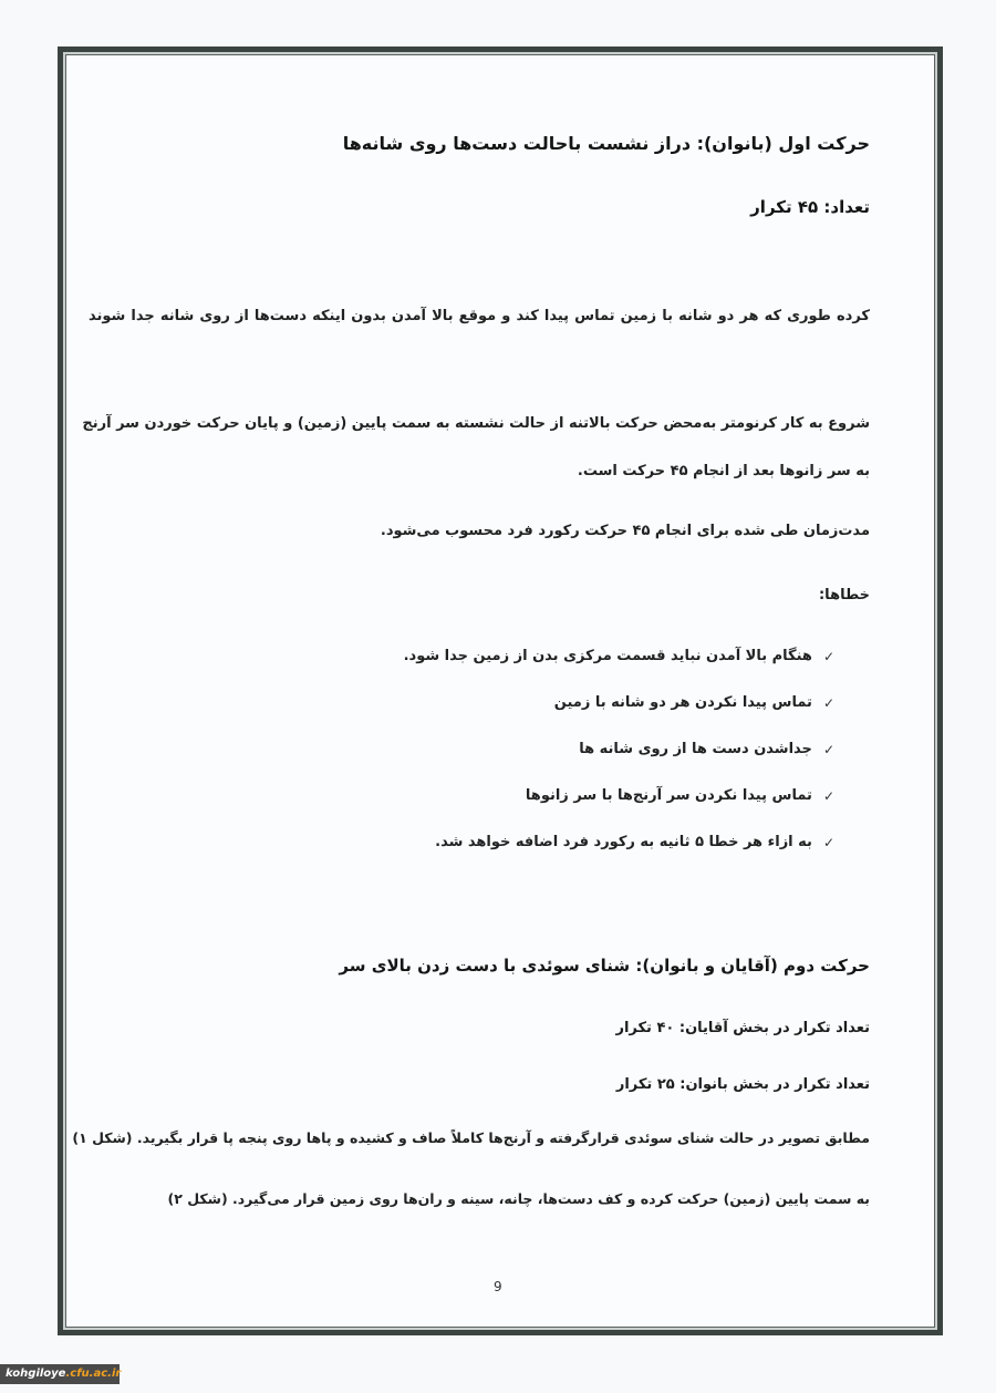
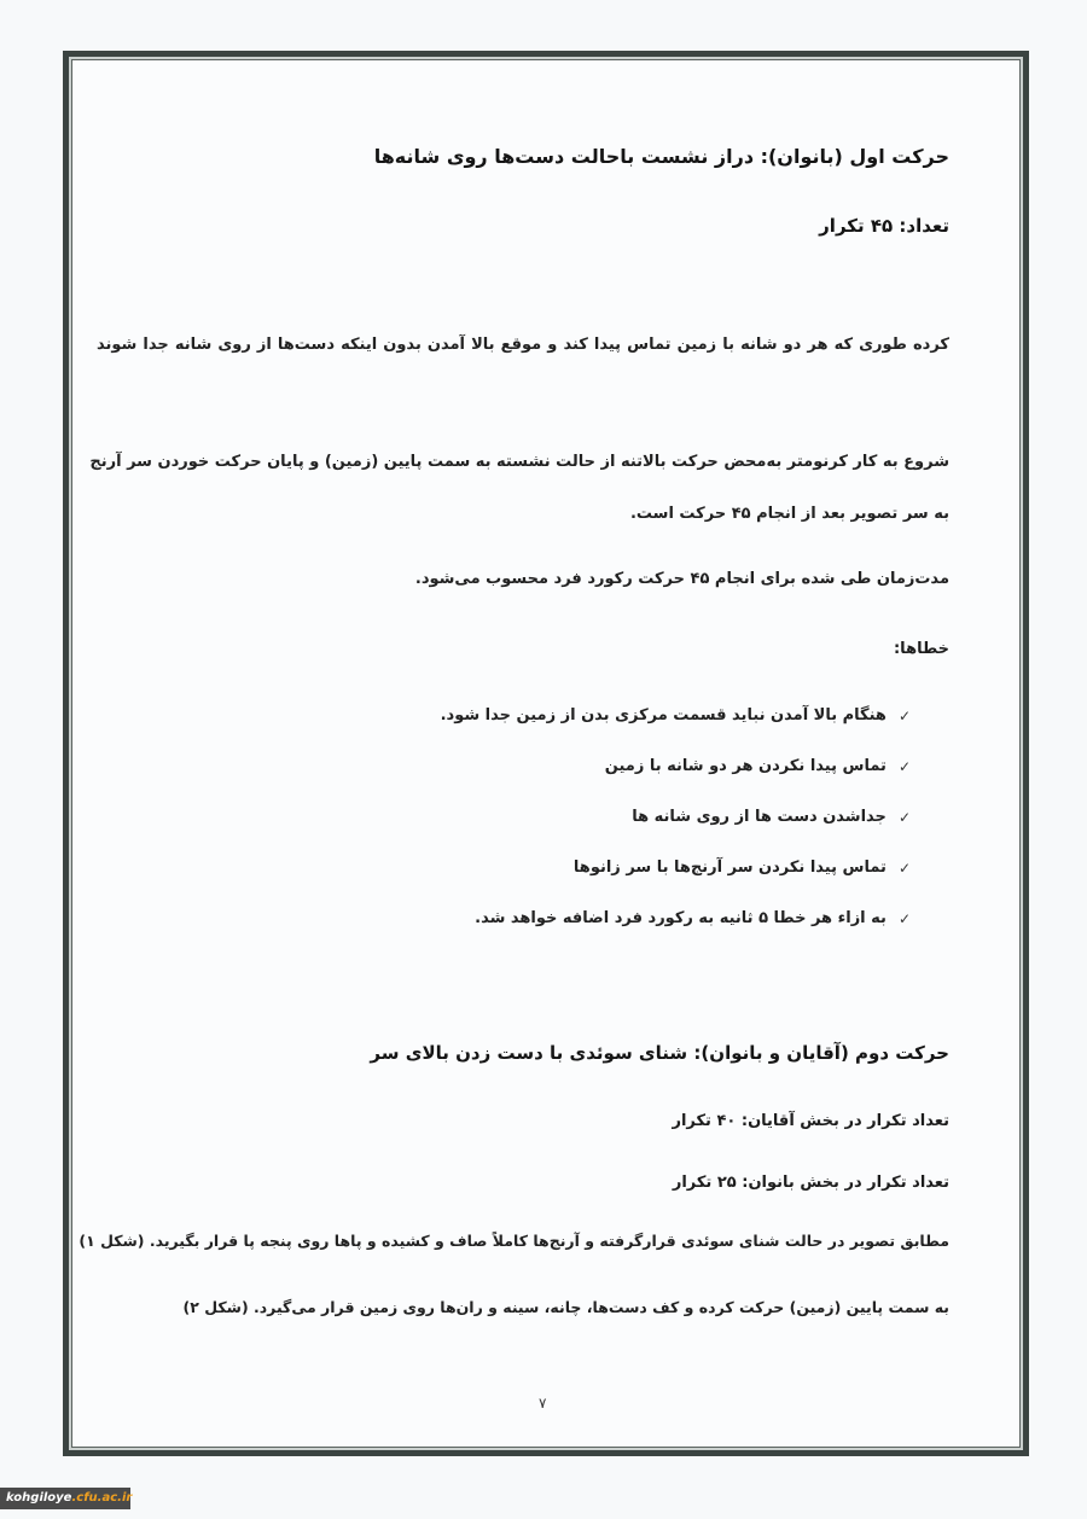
  حرکت اول (بانوان): دراز نشست باحالت دست‌ها روی شانه‌ها
  تعداد: ۴۵ تکرار
  کرده طوری که هر دو شانه با زمین تماس پیدا کند و موقع بالا آمدن بدون اینکه دست‌ها از روی شانه جدا شوند
  شروع به کار کرنومتر به‌محض حرکت بالاتنه از حالت نشسته به سمت پایین (زمین) و پایان حرکت خوردن سر آرنج
- به سر زانوها بعد از انجام ۴۵ حرکت است.
+ به سر تصویر بعد از انجام ۴۵ حرکت است.
  مدت‌زمان طی شده برای انجام ۴۵ حرکت رکورد فرد محسوب می‌شود.
  خطاها:
  ✓
  هنگام بالا آمدن نباید قسمت مرکزی بدن از زمین جدا شود.
  ✓
  تماس پیدا نکردن هر دو شانه با زمین
  ✓
  جداشدن دست ها از روی شانه ها
  ✓
  تماس پیدا نکردن سر آرنج‌ها با سر زانوها
  ✓
  به ازاء هر خطا ۵ ثانیه به رکورد فرد اضافه خواهد شد.
  حرکت دوم (آقایان و بانوان): شنای سوئدی با دست زدن بالای سر
  تعداد تکرار در بخش آقایان: ۴۰ تکرار
  تعداد تکرار در بخش بانوان: ۲۵ تکرار
  مطابق تصویر در حالت شنای سوئدی قرارگرفته و آرنج‌ها کاملاً صاف و کشیده و پاها روی پنجه پا قرار بگیرید. (شکل ۱)
  به سمت پایین (زمین) حرکت کرده و کف دست‌ها، چانه، سینه و ران‌ها روی زمین قرار می‌گیرد. (شکل ۲)
- 9
+ ۷
  kohgiloye.cfu.ac.ir
